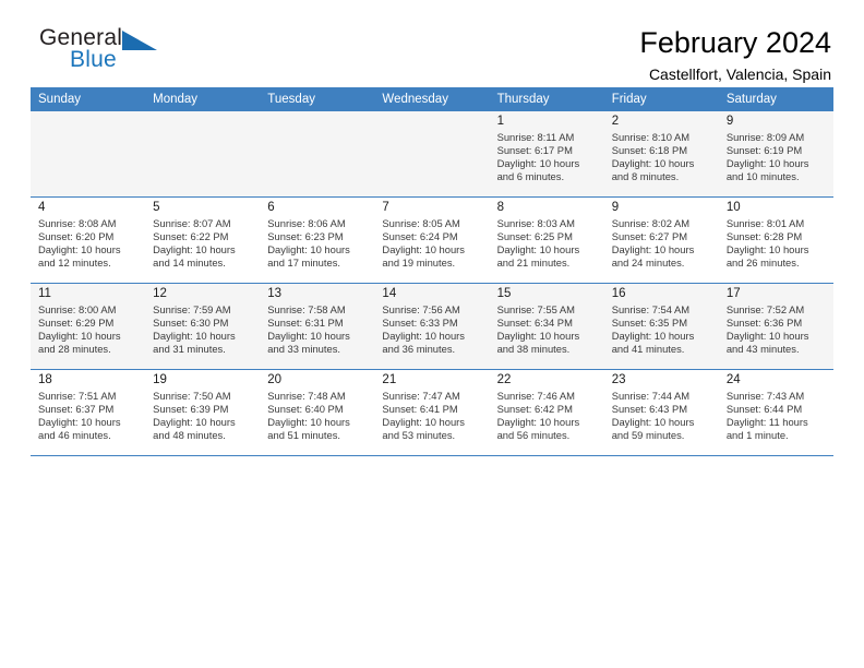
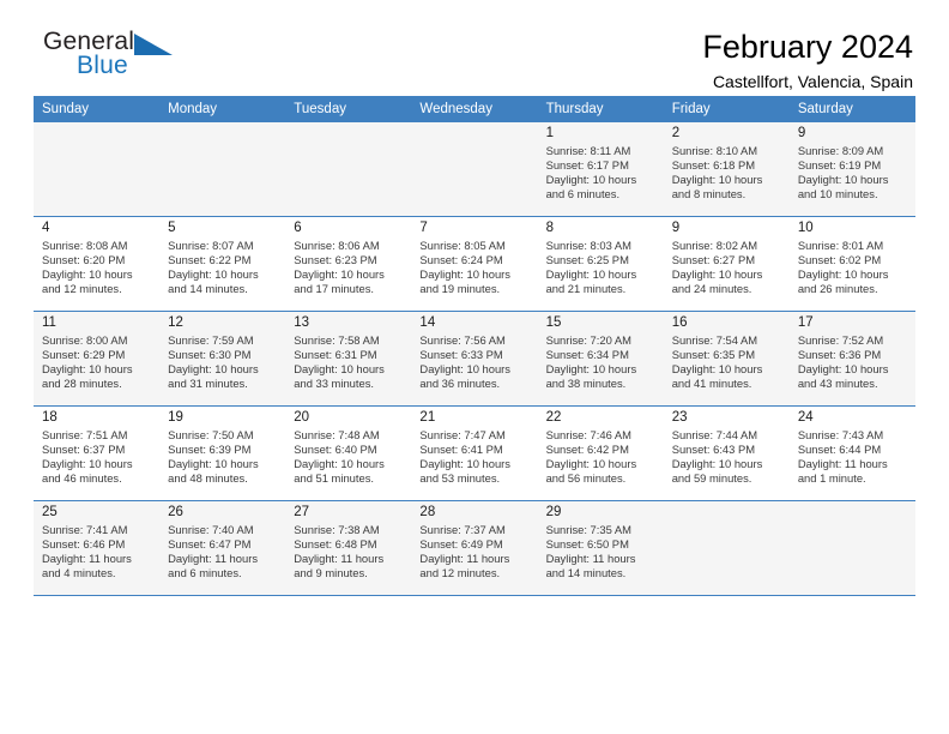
  General
  Blue
  February 2024
  Castellfort, Valencia, Spain
  Sunday	Monday	Tuesday	Wednesday	Thursday	Friday	Saturday
  				1Sunrise: 8:11 AMSunset: 6:17 PMDaylight: 10 hoursand 6 minutes.	2Sunrise: 8:10 AMSunset: 6:18 PMDaylight: 10 hoursand 8 minutes.	9Sunrise: 8:09 AMSunset: 6:19 PMDaylight: 10 hoursand 10 minutes.
- 4Sunrise: 8:08 AMSunset: 6:20 PMDaylight: 10 hoursand 12 minutes.	5Sunrise: 8:07 AMSunset: 6:22 PMDaylight: 10 hoursand 14 minutes.	6Sunrise: 8:06 AMSunset: 6:23 PMDaylight: 10 hoursand 17 minutes.	7Sunrise: 8:05 AMSunset: 6:24 PMDaylight: 10 hoursand 19 minutes.	8Sunrise: 8:03 AMSunset: 6:25 PMDaylight: 10 hoursand 21 minutes.	9Sunrise: 8:02 AMSunset: 6:27 PMDaylight: 10 hoursand 24 minutes.	10Sunrise: 8:01 AMSunset: 6:28 PMDaylight: 10 hoursand 26 minutes.
+ 4Sunrise: 8:08 AMSunset: 6:20 PMDaylight: 10 hoursand 12 minutes.	5Sunrise: 8:07 AMSunset: 6:22 PMDaylight: 10 hoursand 14 minutes.	6Sunrise: 8:06 AMSunset: 6:23 PMDaylight: 10 hoursand 17 minutes.	7Sunrise: 8:05 AMSunset: 6:24 PMDaylight: 10 hoursand 19 minutes.	8Sunrise: 8:03 AMSunset: 6:25 PMDaylight: 10 hoursand 21 minutes.	9Sunrise: 8:02 AMSunset: 6:27 PMDaylight: 10 hoursand 24 minutes.	10Sunrise: 8:01 AMSunset: 6:02 PMDaylight: 10 hoursand 26 minutes.
- 11Sunrise: 8:00 AMSunset: 6:29 PMDaylight: 10 hoursand 28 minutes.	12Sunrise: 7:59 AMSunset: 6:30 PMDaylight: 10 hoursand 31 minutes.	13Sunrise: 7:58 AMSunset: 6:31 PMDaylight: 10 hoursand 33 minutes.	14Sunrise: 7:56 AMSunset: 6:33 PMDaylight: 10 hoursand 36 minutes.	15Sunrise: 7:55 AMSunset: 6:34 PMDaylight: 10 hoursand 38 minutes.	16Sunrise: 7:54 AMSunset: 6:35 PMDaylight: 10 hoursand 41 minutes.	17Sunrise: 7:52 AMSunset: 6:36 PMDaylight: 10 hoursand 43 minutes.
+ 11Sunrise: 8:00 AMSunset: 6:29 PMDaylight: 10 hoursand 28 minutes.	12Sunrise: 7:59 AMSunset: 6:30 PMDaylight: 10 hoursand 31 minutes.	13Sunrise: 7:58 AMSunset: 6:31 PMDaylight: 10 hoursand 33 minutes.	14Sunrise: 7:56 AMSunset: 6:33 PMDaylight: 10 hoursand 36 minutes.	15Sunrise: 7:20 AMSunset: 6:34 PMDaylight: 10 hoursand 38 minutes.	16Sunrise: 7:54 AMSunset: 6:35 PMDaylight: 10 hoursand 41 minutes.	17Sunrise: 7:52 AMSunset: 6:36 PMDaylight: 10 hoursand 43 minutes.
  18Sunrise: 7:51 AMSunset: 6:37 PMDaylight: 10 hoursand 46 minutes.	19Sunrise: 7:50 AMSunset: 6:39 PMDaylight: 10 hoursand 48 minutes.	20Sunrise: 7:48 AMSunset: 6:40 PMDaylight: 10 hoursand 51 minutes.	21Sunrise: 7:47 AMSunset: 6:41 PMDaylight: 10 hoursand 53 minutes.	22Sunrise: 7:46 AMSunset: 6:42 PMDaylight: 10 hoursand 56 minutes.	23Sunrise: 7:44 AMSunset: 6:43 PMDaylight: 10 hoursand 59 minutes.	24Sunrise: 7:43 AMSunset: 6:44 PMDaylight: 11 hoursand 1 minute.
+ 25Sunrise: 7:41 AMSunset: 6:46 PMDaylight: 11 hoursand 4 minutes.	26Sunrise: 7:40 AMSunset: 6:47 PMDaylight: 11 hoursand 6 minutes.	27Sunrise: 7:38 AMSunset: 6:48 PMDaylight: 11 hoursand 9 minutes.	28Sunrise: 7:37 AMSunset: 6:49 PMDaylight: 11 hoursand 12 minutes.	29Sunrise: 7:35 AMSunset: 6:50 PMDaylight: 11 hoursand 14 minutes.
